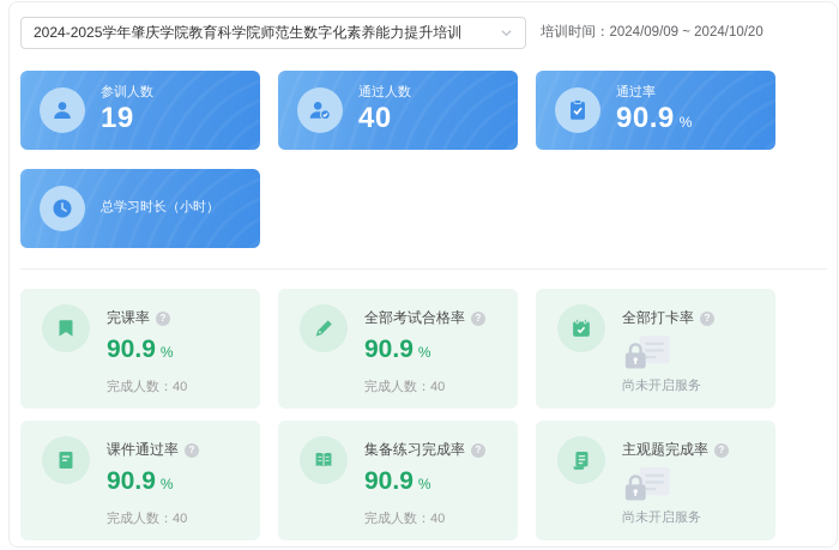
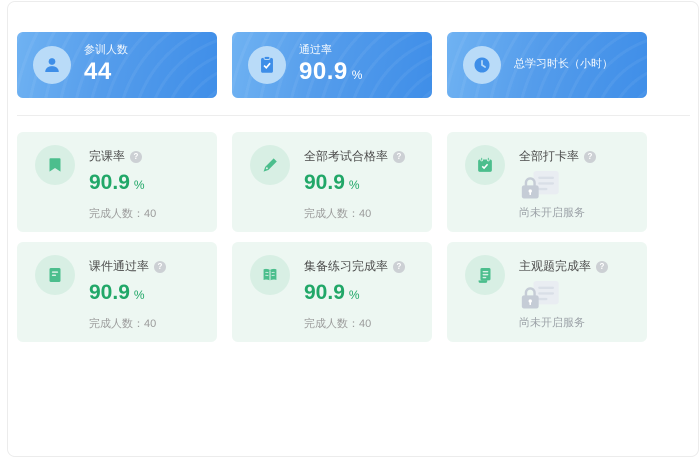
- 2024-2025学年肇庆学院教育科学院师范生数字化素养能力提升培训
- 培训时间：2024/09/09 ~ 2024/10/20
  参训人数
- 19
+ 44
- 通过人数
- 40
  通过率
  90.9 %
  总学习时长（小时）
  完课率
  ?
  90.9 %
  完成人数：40
  全部考试合格率
  ?
  90.9 %
  完成人数：40
  全部打卡率
  ?
  尚未开启服务
  课件通过率
  ?
  90.9 %
  完成人数：40
  集备练习完成率
  ?
  90.9 %
  完成人数：40
  主观题完成率
  ?
  尚未开启服务
